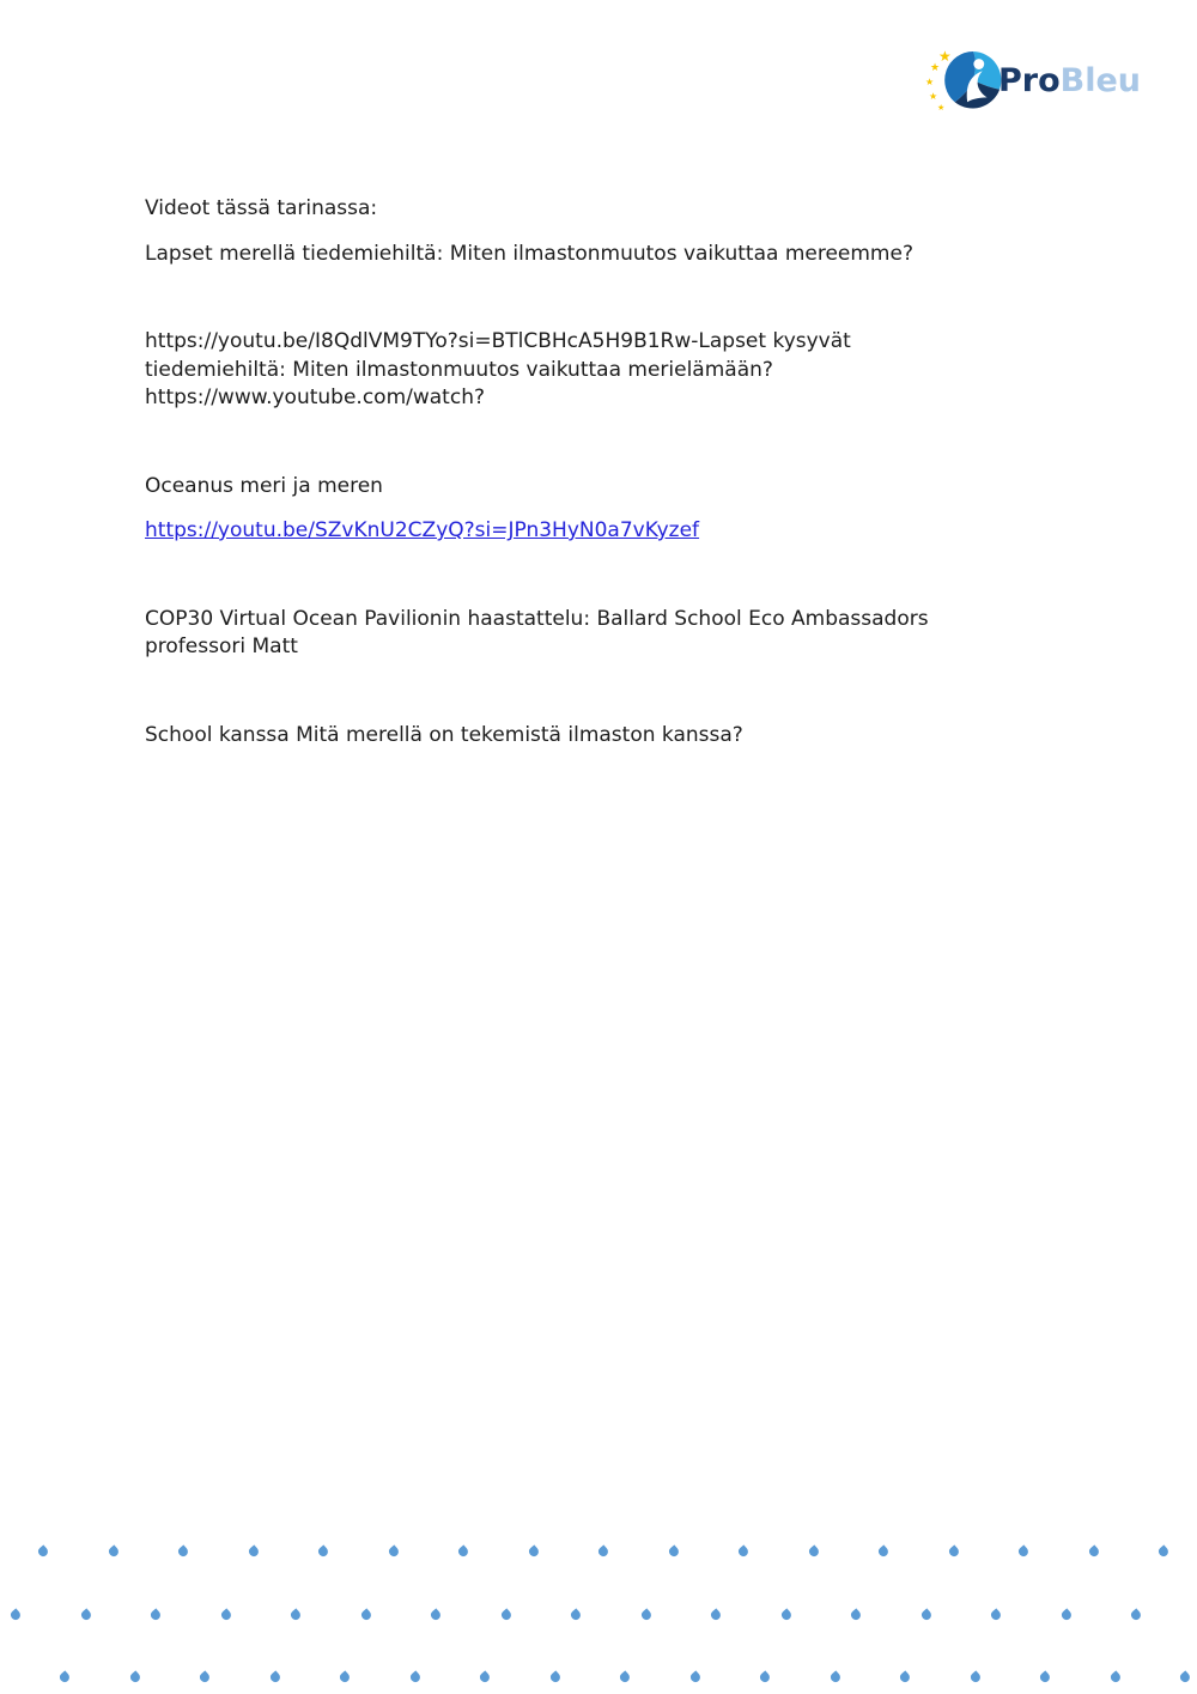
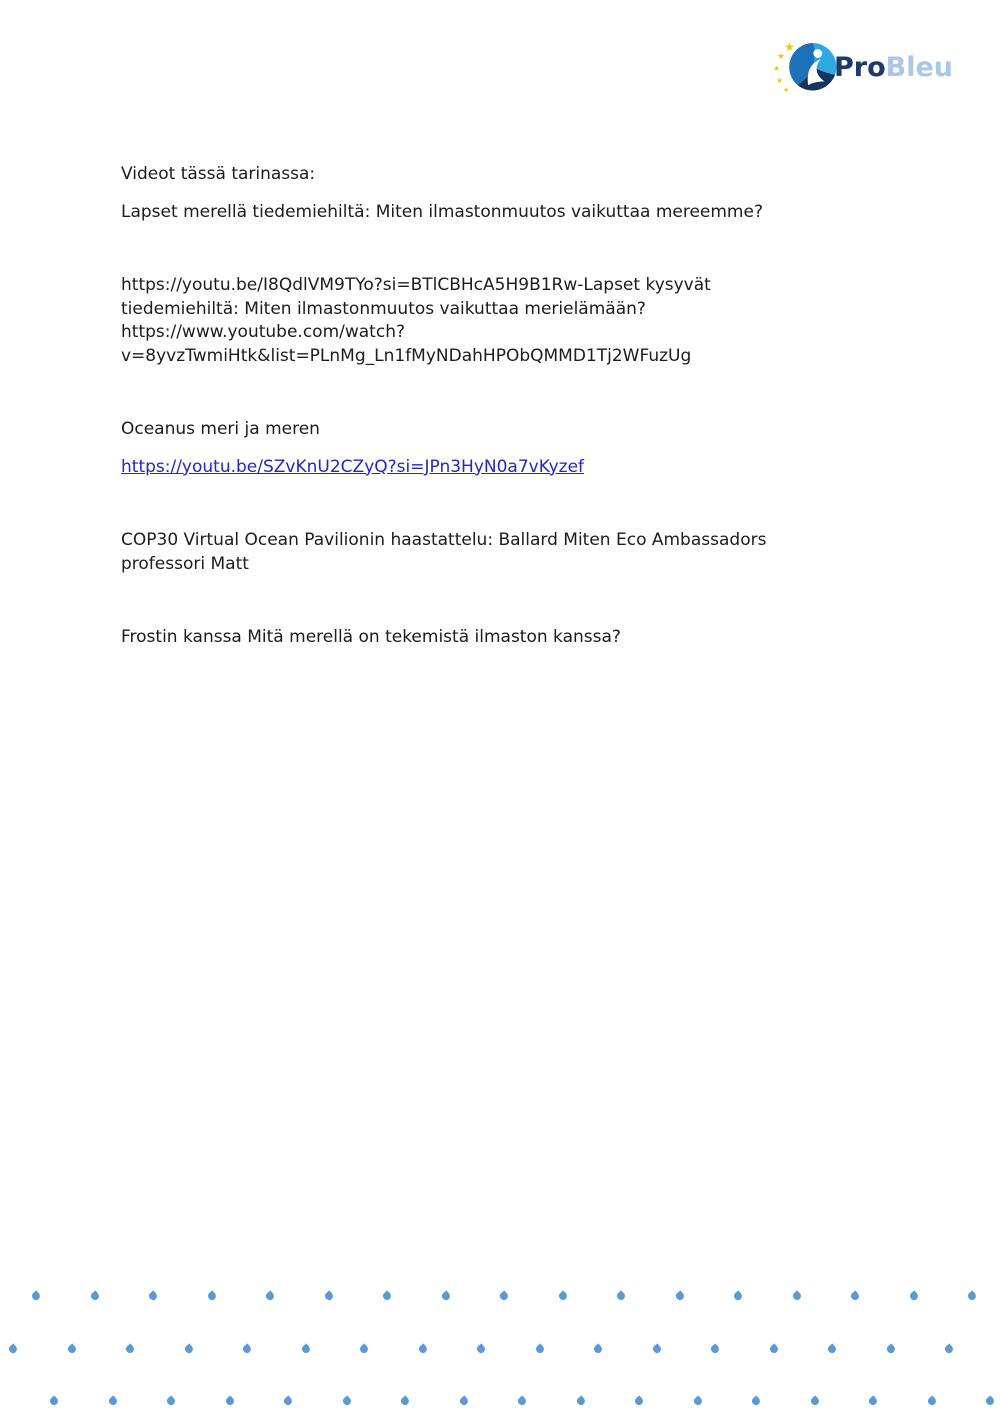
  ★
  ★
  ★
  ★
  ★
  ProBleu
  Videot tässä tarinassa:
  Lapset merellä tiedemiehiltä: Miten ilmastonmuutos vaikuttaa mereemme?
  https://youtu.be/I8QdlVM9TYo?si=BTlCBHcA5H9B1Rw-Lapset kysyvät
  tiedemiehiltä: Miten ilmastonmuutos vaikuttaa merielämään?
  https://www.youtube.com/watch?
+ v=8yvzTwmiHtk&list=PLnMg_Ln1fMyNDahHPObQMMD1Tj2WFuzUg
  Oceanus meri ja meren
  https://youtu.be/SZvKnU2CZyQ?si=JPn3HyN0a7vKyzef
- COP30 Virtual Ocean Pavilionin haastattelu: Ballard School Eco Ambassadors
+ COP30 Virtual Ocean Pavilionin haastattelu: Ballard Miten Eco Ambassadors
  professori Matt
- School kanssa Mitä merellä on tekemistä ilmaston kanssa?
+ Frostin kanssa Mitä merellä on tekemistä ilmaston kanssa?
